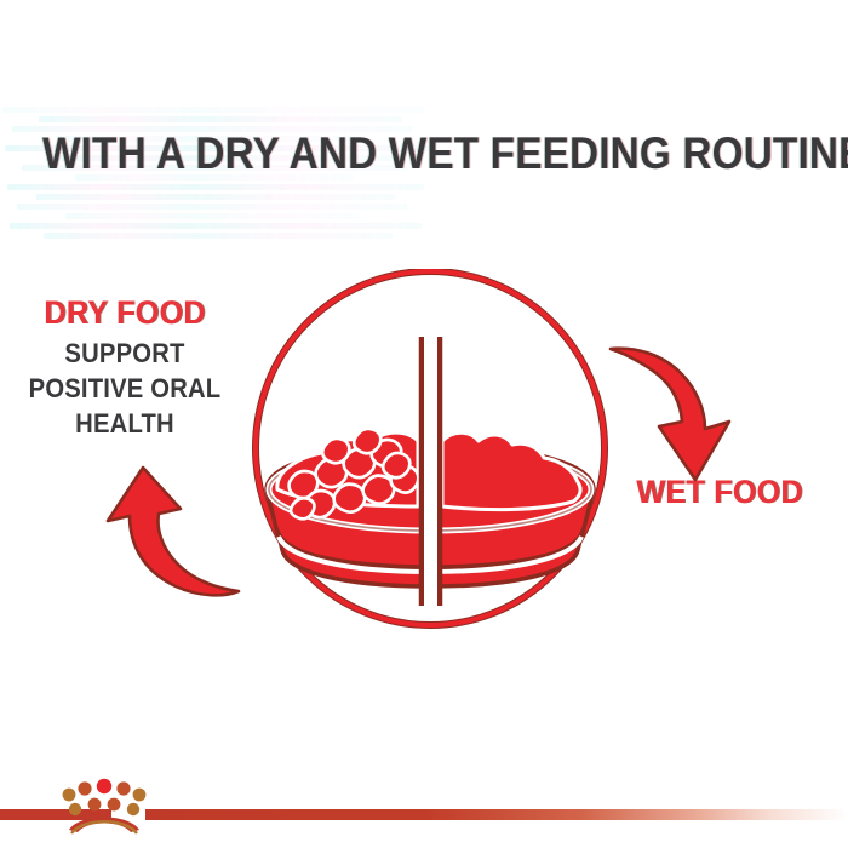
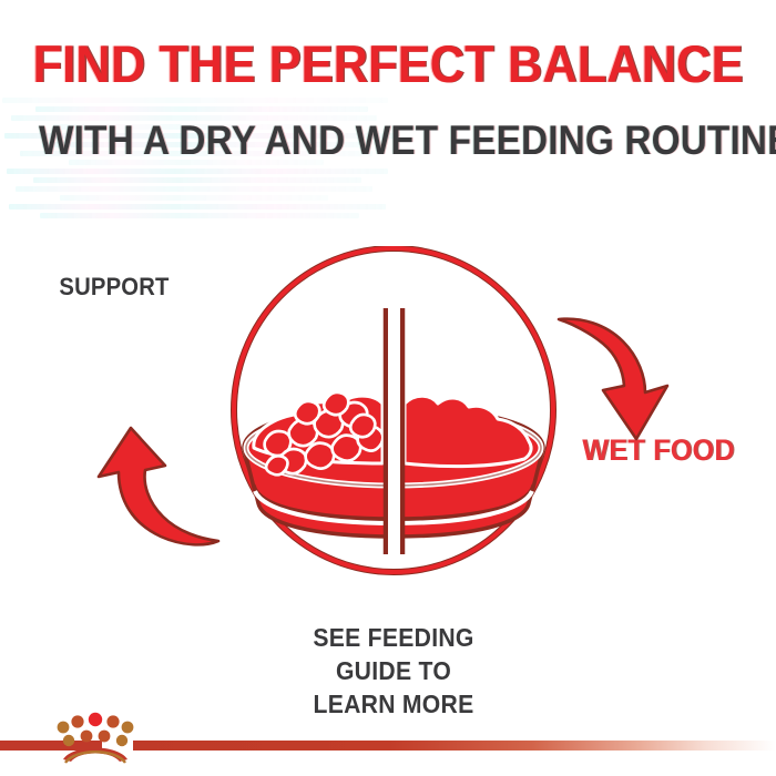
+ FIND THE PERFECT BALANCE
  WITH A DRY AND WET FEEDING ROUTIN
- DRY FOOD
  SUPPORT
- POSITIVE ORAL
- HEALTH
  WET FOOD
+ SEE FEEDING
+ GUIDE TO
+ LEARN MORE
